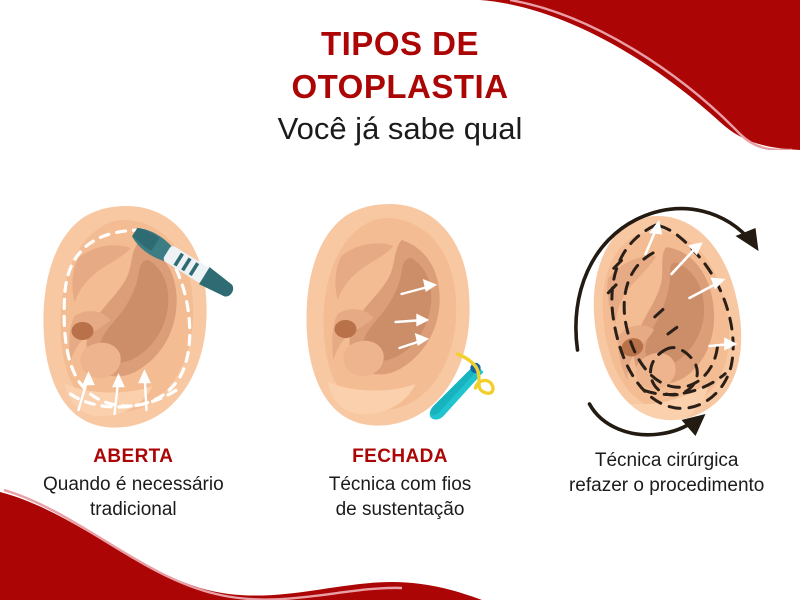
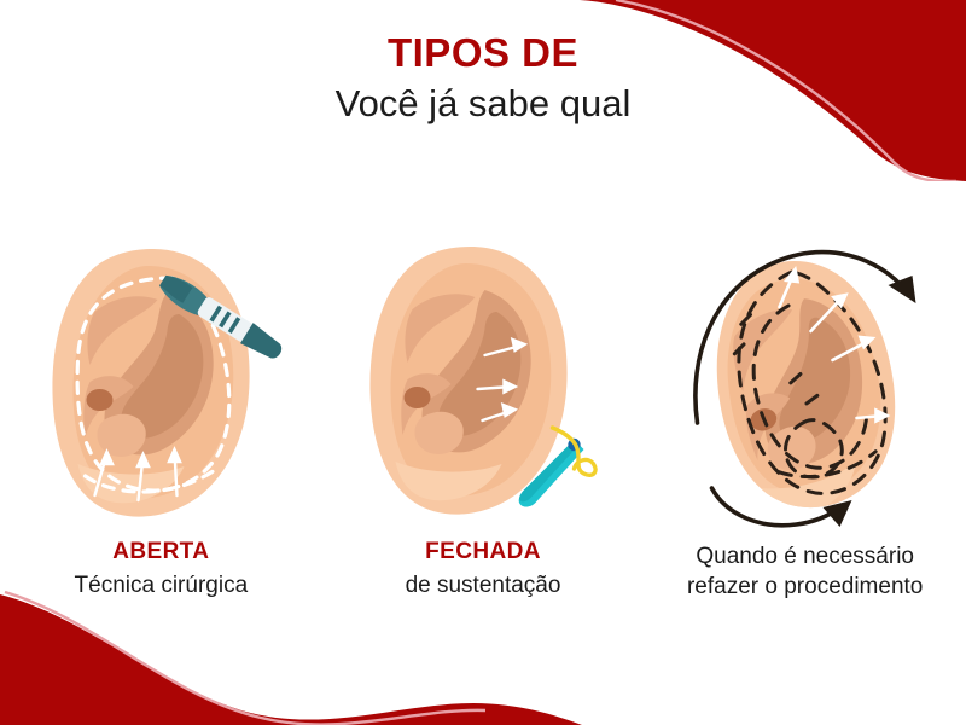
  TIPOS DE
- OTOPLASTIA
  Você já sabe qual
  ABERTA
- Quando é necessário
+ Técnica cirúrgica
- tradicional
  FECHADA
- Técnica com fios
  de sustentação
- Técnica cirúrgica
+ Quando é necessário
  refazer o procedimento
